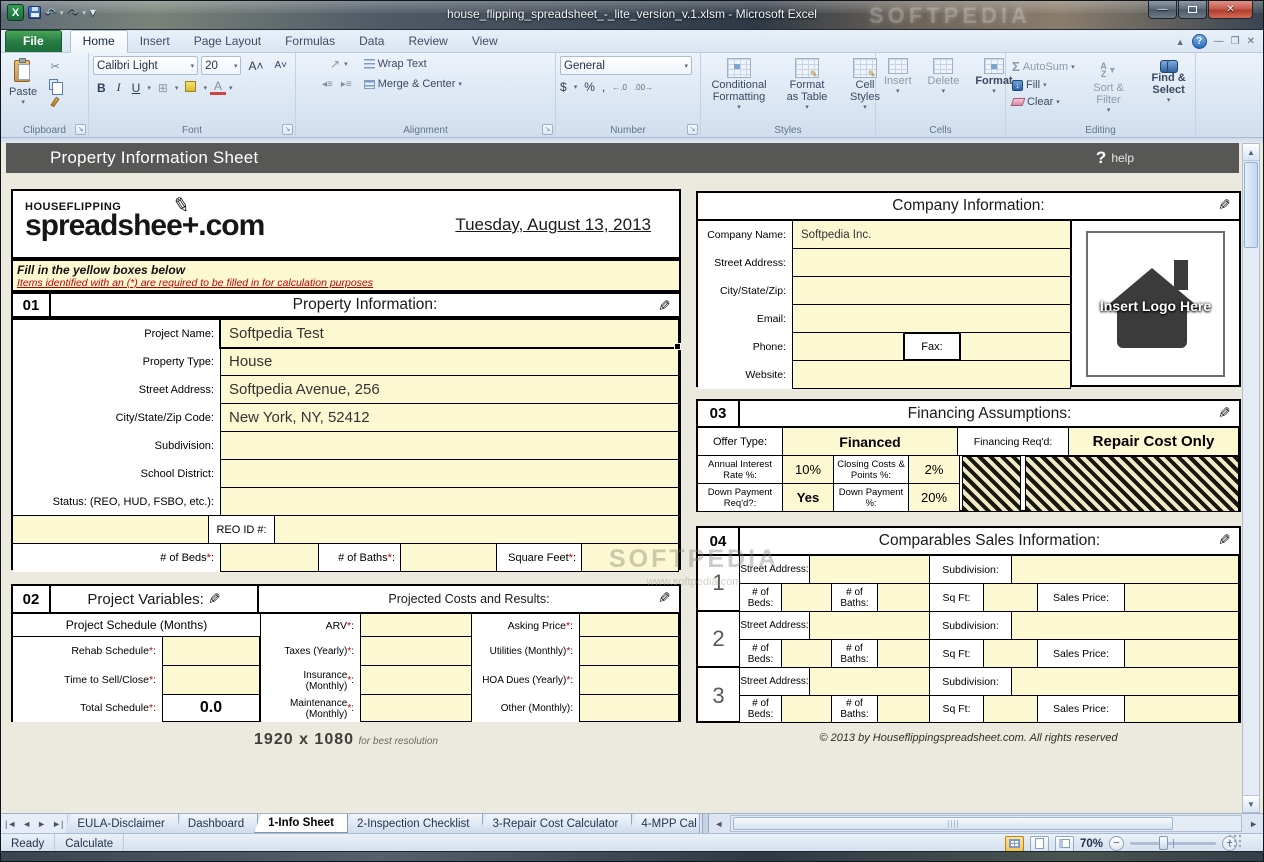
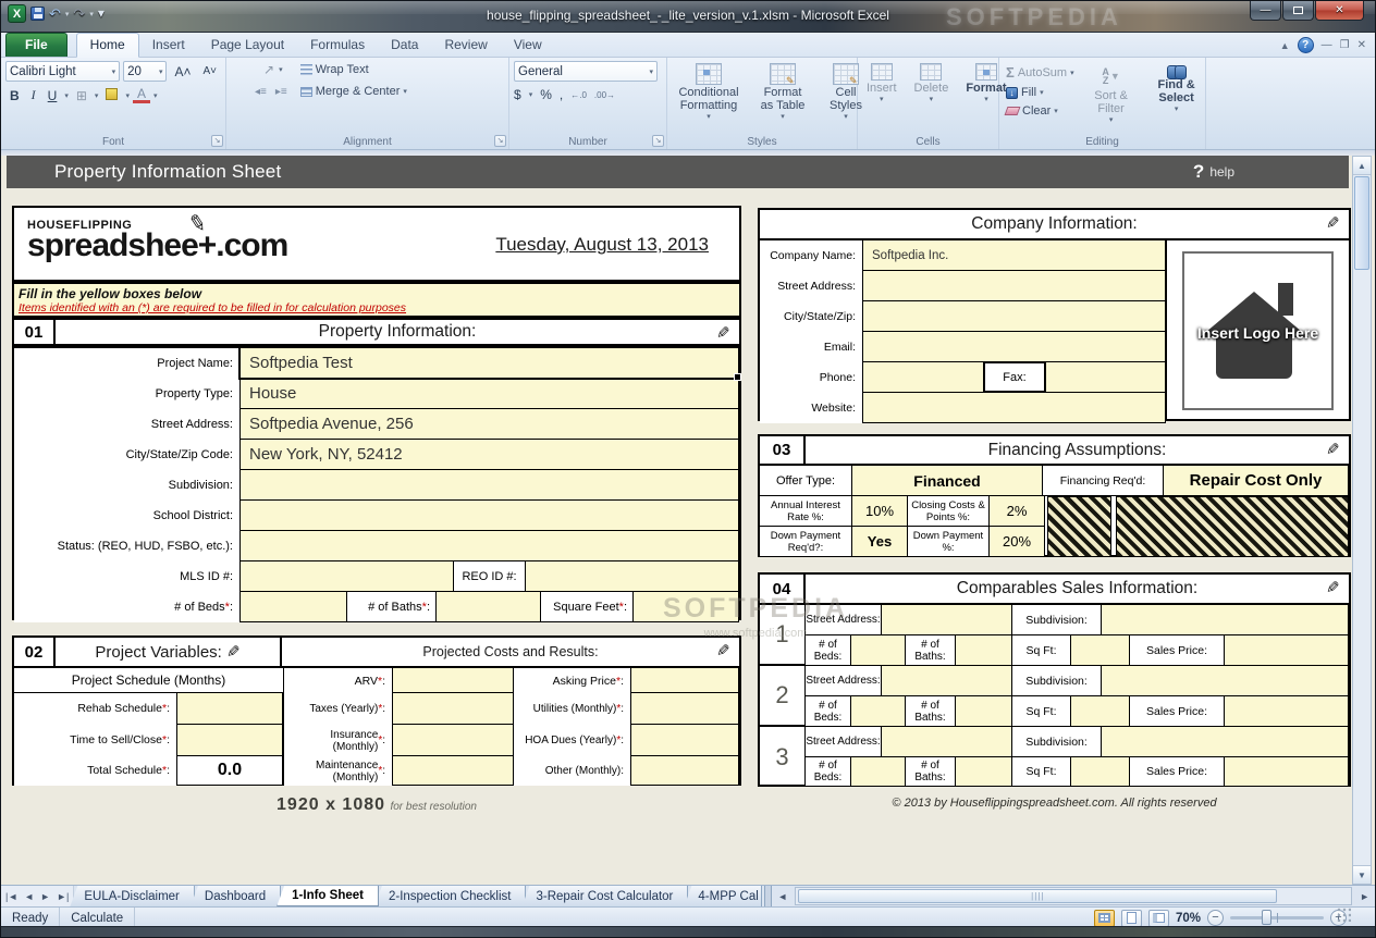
  X
  ↶
  ↷
  ▾
  house_flipping_spreadsheet_-_lite_version_v.1.xlsm - Microsoft Excel
  SOFTPEDIA
  —
  ✕
  File
  Home
  Insert
  Page Layout
  Formulas
  Data
  Review
  View
  ▲
  ?
  —
  ❐
  ✕
- Paste
- ✂
- Clipboard
  Calibri Light
  20
  A˄
  A˅
  B
  I
  U
  ⊞
  A
  Font
  ↗
  Wrap Text
  ◂≡
  ▸≡
  Merge & Center
  Alignment
  General
  $
  %
  ,
  ←.0
  .00→
  Number
  Conditional Formatting
  ✎
  Format as Table
  ✎
  Cell Styles
  Styles
  Insert
  Delete
  Format
  Cells
  Σ
  AutoSum
  ↓
  Fill
  Clear
  A
  Z
  ▼
  Sort & Filter
  Find & Select
  Editing
  Property Information Sheet
  ?
  help
  SOFTPEDIA
  www.softpedia.com
  HOUSEFLIPPING
  spreadshee+.com
  Tuesday, August 13, 2013
  Fill in the yellow boxes below
  Items identified with an (*) are required to be filled in for calculation purposes
  01
  Property Information:
  Project Name:
  Softpedia Test
  Property Type:
  House
  Street Address:
  Softpedia Avenue, 256
  City/State/Zip Code:
  New York, NY, 52412
  Subdivision:
  School District:
  Status: (REO, HUD, FSBO, etc.):
+ MLS ID #:
  REO ID #:
  # of Beds
  *
  :
  # of Baths
  *
  :
  Square Feet
  *
  :
  02
  Project Variables:
  Projected Costs and Results:
  Project Schedule (Months)
  Rehab Schedule
  *
  :
  Time to Sell/Close
  *
  :
  Total Schedule
  *
  :
  0.0
  ARV
  *
  :
  Asking Price
  *
  :
  Taxes (Yearly)
  *
  :
  Utilities (Monthly)
  *
  :
  Insurance (Monthly)
  *
  :
  HOA Dues (Yearly)
  *
  :
  Maintenance (Monthly)
  *
  :
  Other (Monthly):
  1920 x 1080 for best resolution
  Company Information:
  Company Name:
  Softpedia Inc.
  Street Address:
  City/State/Zip:
  Email:
  Phone:
  Fax:
  Website:
  Insert Logo Here
  03
  Financing Assumptions:
  Offer Type:
  Financed
  Financing Req'd:
  Repair Cost Only
  Annual Interest Rate %:
  10%
  Closing Costs & Points %:
  2%
  Down Payment Req'd?:
  Yes
  Down Payment %:
  20%
  04
  Comparables Sales Information:
  1
  Street Address:
  Subdivision:
  # of Beds:
  # of Baths:
  Sq Ft:
  Sales Price:
  2
  Street Address:
  Subdivision:
  # of Beds:
  # of Baths:
  Sq Ft:
  Sales Price:
  3
  Street Address:
  Subdivision:
  # of Beds:
  # of Baths:
  Sq Ft:
  Sales Price:
  © 2013 by Houseflippingspreadsheet.com. All rights reserved
  ▲
  ▼
  |◄
  ◄
  ►
  ►|
  EULA-Disclaimer
  Dashboard
  1-Info Sheet
  2-Inspection Checklist
  3-Repair Cost Calculator
  4-MPP Cal
  ◄
  ||||
  ►
  Ready
  Calculate
  70%
  −
